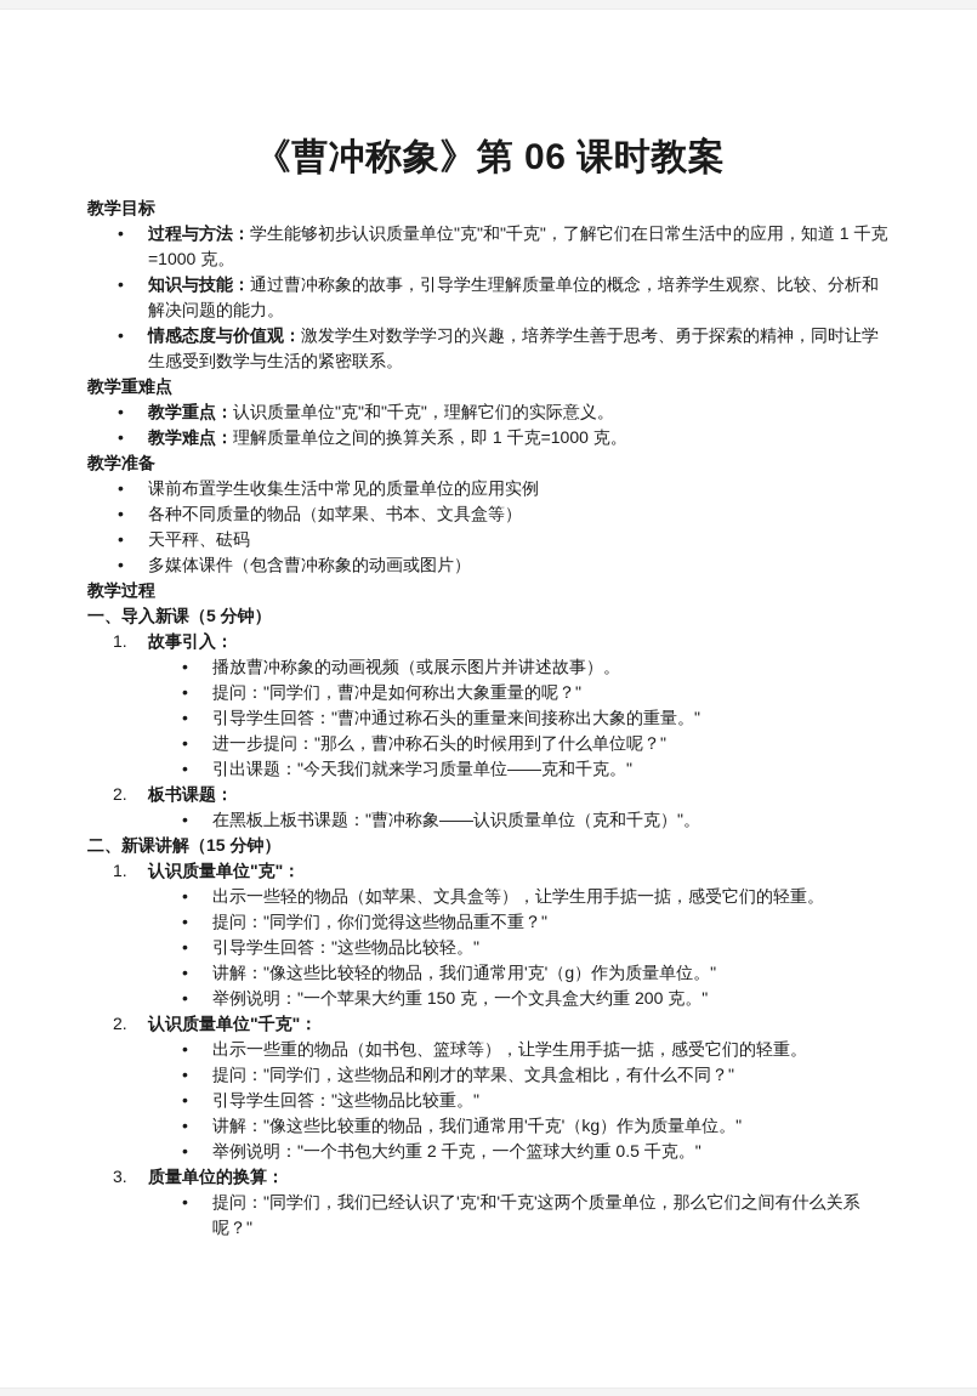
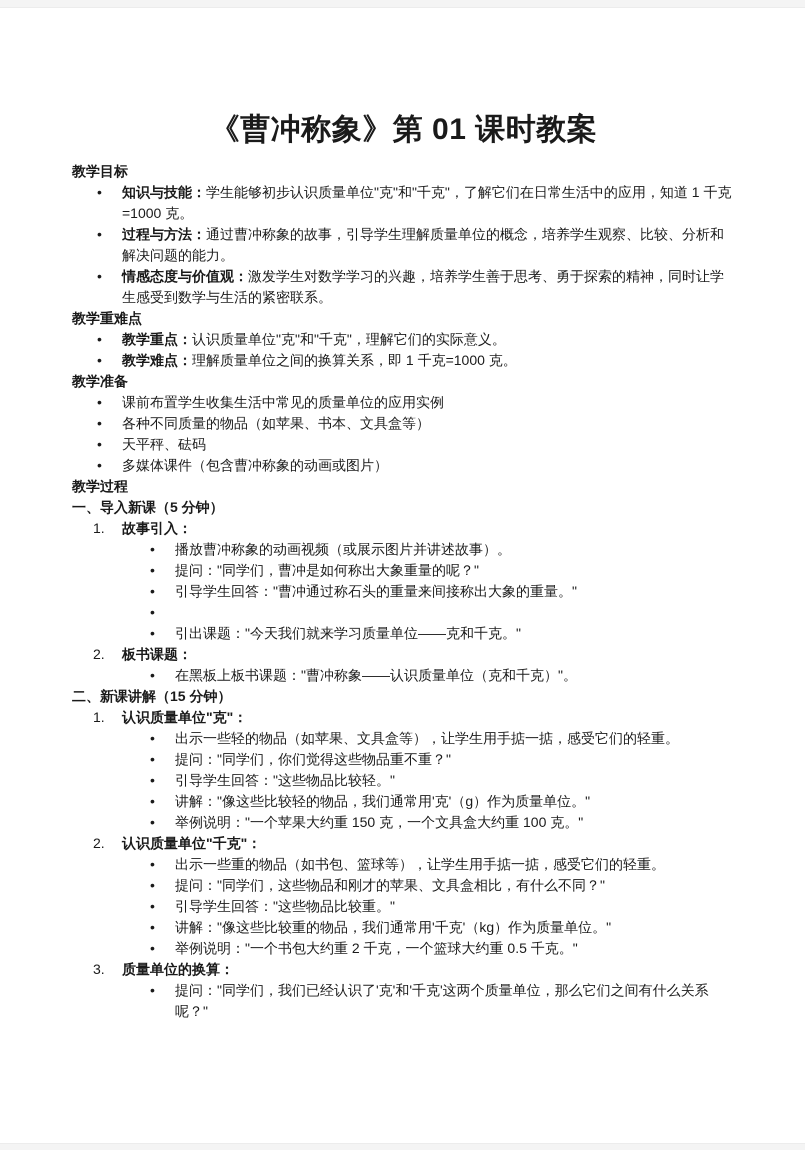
- 《曹冲称象》第 06 课时教案
+ 《曹冲称象》第 01 课时教案
  教学目标
  •
- 过程与方法：学生能够初步认识质量单位"克"和"千克"，了解它们在日常生活中的应用，知道 1 千克=1000 克。
+ 知识与技能：学生能够初步认识质量单位"克"和"千克"，了解它们在日常生活中的应用，知道 1 千克=1000 克。
  •
- 知识与技能：通过曹冲称象的故事，引导学生理解质量单位的概念，培养学生观察、比较、分析和解决问题的能力。
+ 过程与方法：通过曹冲称象的故事，引导学生理解质量单位的概念，培养学生观察、比较、分析和解决问题的能力。
  •
  情感态度与价值观：激发学生对数学学习的兴趣，培养学生善于思考、勇于探索的精神，同时让学生感受到数学与生活的紧密联系。
  教学重难点
  •
  教学重点：认识质量单位"克"和"千克"，理解它们的实际意义。
  •
  教学难点：理解质量单位之间的换算关系，即 1 千克=1000 克。
  教学准备
  •
  课前布置学生收集生活中常见的质量单位的应用实例
  •
  各种不同质量的物品（如苹果、书本、文具盒等）
  •
  天平秤、砝码
  •
  多媒体课件（包含曹冲称象的动画或图片）
  教学过程
  一、导入新课（5 分钟）
  1.
  故事引入：
  •
  播放曹冲称象的动画视频（或展示图片并讲述故事）。
  •
  提问："同学们，曹冲是如何称出大象重量的呢？"
  •
  引导学生回答："曹冲通过称石头的重量来间接称出大象的重量。"
  •
- 进一步提问："那么，曹冲称石头的时候用到了什么单位呢？"
  •
  引出课题："今天我们就来学习质量单位——克和千克。"
  2.
  板书课题：
  •
  在黑板上板书课题："曹冲称象——认识质量单位（克和千克）"。
  二、新课讲解（15 分钟）
  1.
  认识质量单位"克"：
  •
  出示一些轻的物品（如苹果、文具盒等），让学生用手掂一掂，感受它们的轻重。
  •
  提问："同学们，你们觉得这些物品重不重？"
  •
  引导学生回答："这些物品比较轻。"
  •
  讲解："像这些比较轻的物品，我们通常用'克'（g）作为质量单位。"
  •
- 举例说明："一个苹果大约重 150 克，一个文具盒大约重 200 克。"
+ 举例说明："一个苹果大约重 150 克，一个文具盒大约重 100 克。"
  2.
  认识质量单位"千克"：
  •
  出示一些重的物品（如书包、篮球等），让学生用手掂一掂，感受它们的轻重。
  •
  提问："同学们，这些物品和刚才的苹果、文具盒相比，有什么不同？"
  •
  引导学生回答："这些物品比较重。"
  •
  讲解："像这些比较重的物品，我们通常用'千克'（kg）作为质量单位。"
  •
  举例说明："一个书包大约重 2 千克，一个篮球大约重 0.5 千克。"
  3.
  质量单位的换算：
  •
  提问："同学们，我们已经认识了'克'和'千克'这两个质量单位，那么它们之间有什么关系呢？"
